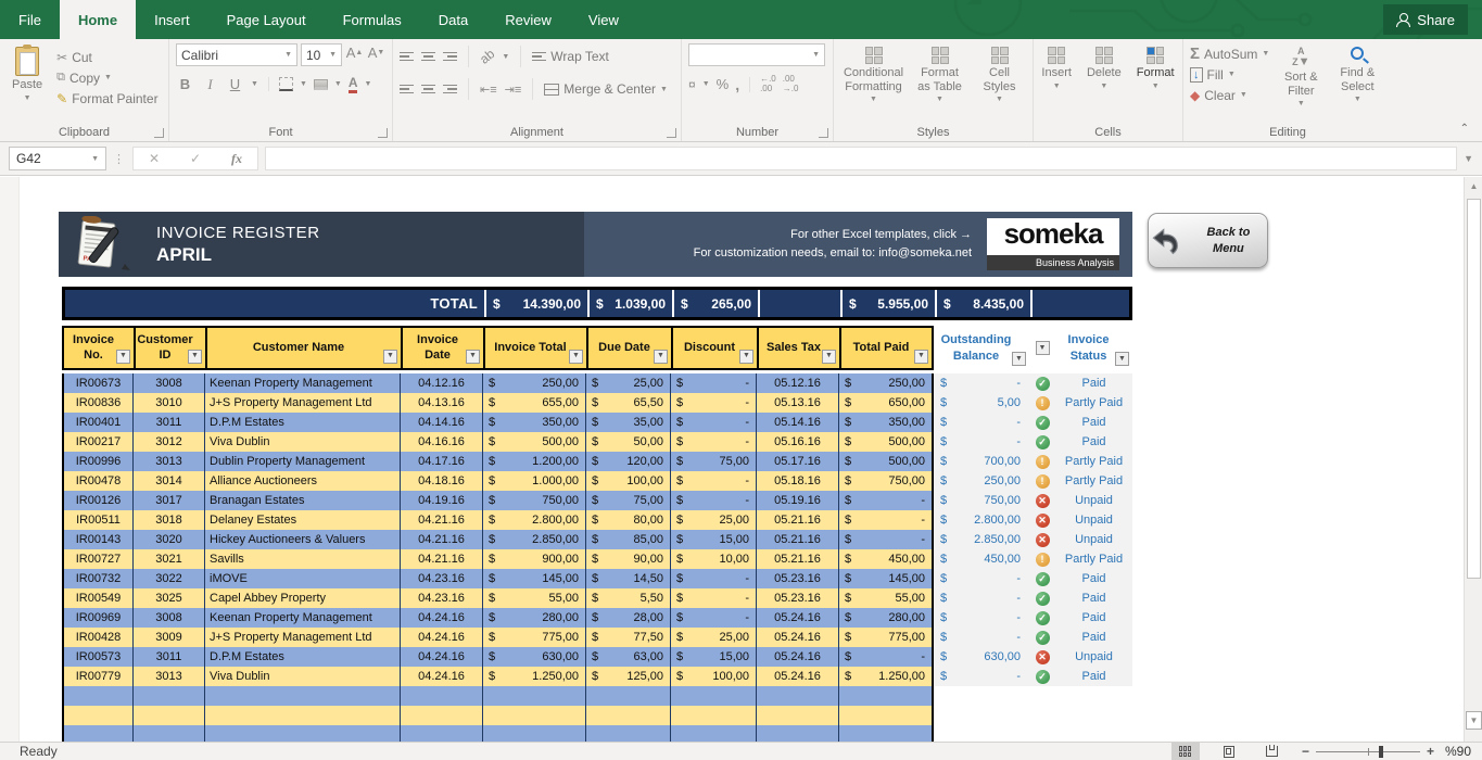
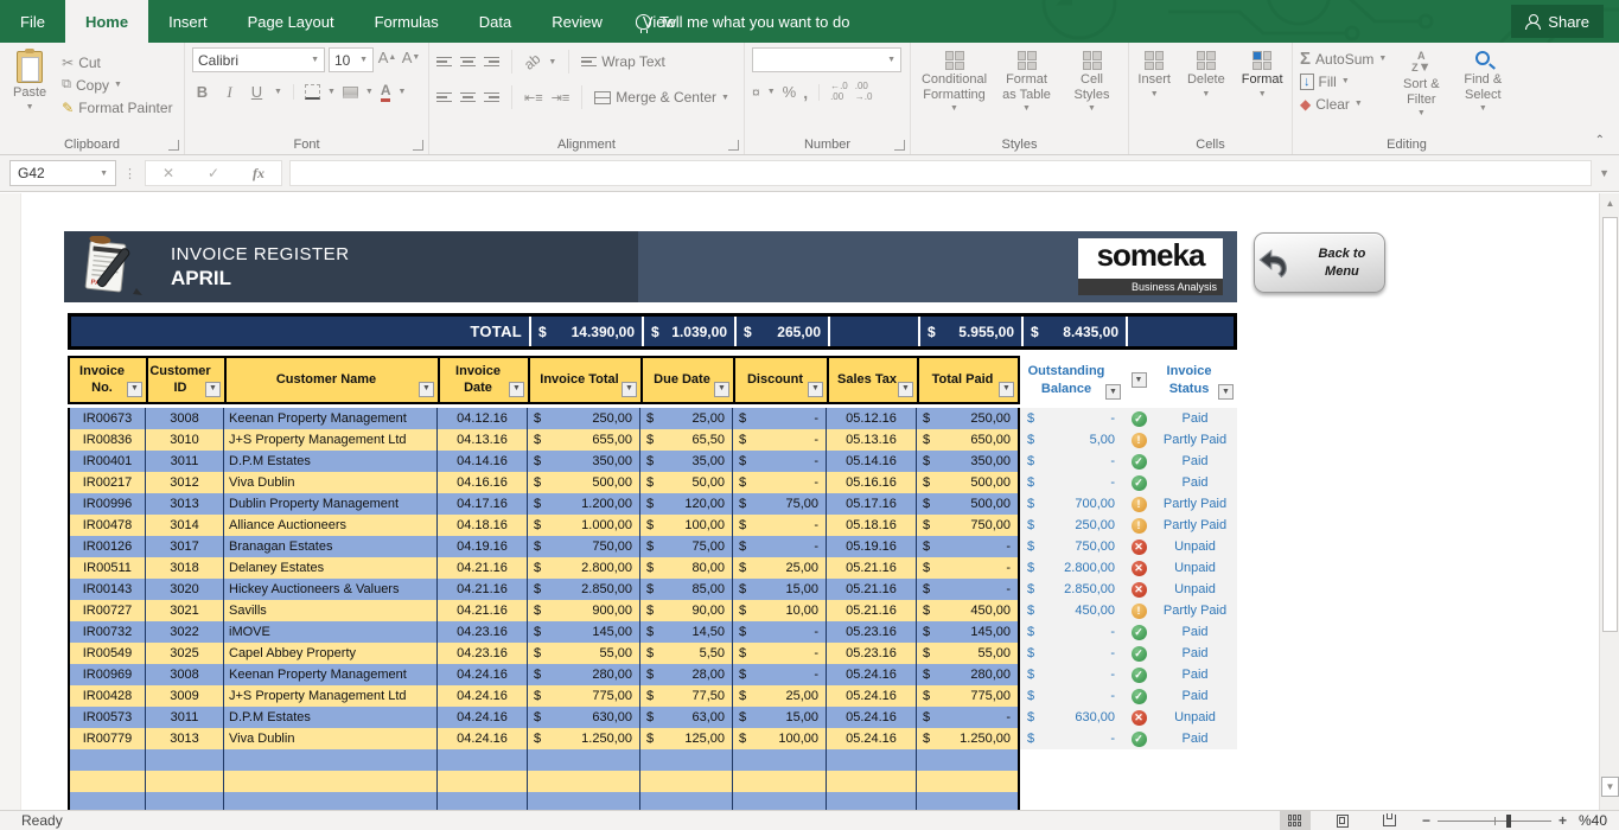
  File
  Home
  Insert
  Page Layout
  Formulas
  Data
  Review
  View
+ Tell me what you want to do
  Share
  Paste
  ✂
  Cut
  ⧉
  Copy
  ✎
  Format Painter
  Clipboard
  Calibri
  10
  A
  A
  B
  I
  U
  A
  Font
  Wrap Text
  ⇤≡
  ⇥≡
  Merge & Center
  Alignment
  ¤
  %
  ,
  ←.0
  .00
  .00
  →.0
  Number
  Conditional Formatting
  Format as Table
  Cell Styles
  Styles
  Insert
  Delete
  Format
  Cells
  Σ
  AutoSum
  ↓
  Fill
  ◆
  Clear
  A
  Z▼
  Sort & Filter
  Find & Select
  Editing
  ⌃
  G42
  ⋮
  ✕
  ✓
  fx
  ▼
  INVOICE REGISTER
  APRIL
- For other Excel templates, click →
- For customization needs, email to: info@someka.net
  someka
  Business Analysis
  Back to Menu
  TOTAL
  $
  14.390,00
  $
  1.039,00
  $
  265,00
  $
  5.955,00
  $
  8.435,00
  Invoice No.
  Customer ID
  Customer Name
  Invoice Date
  Invoice Total
  Due Date
  Discount
  Sales Tax
  Total Paid
  Outstanding Balance
  Invoice Status
  IR00673
  3008
  Keenan Property Management
  04.12.16
  $
  250,00
  $
  25,00
  $
  -
  05.12.16
  $
  250,00
  $
  -
  ✓
  Paid
  IR00836
  3010
  J+S Property Management Ltd
  04.13.16
  $
  655,00
  $
  65,50
  $
  -
  05.13.16
  $
  650,00
  $
  5,00
  !
  Partly Paid
  IR00401
  3011
  D.P.M Estates
  04.14.16
  $
  350,00
  $
  35,00
  $
  -
  05.14.16
  $
  350,00
  $
  -
  ✓
  Paid
  IR00217
  3012
  Viva Dublin
  04.16.16
  $
  500,00
  $
  50,00
  $
  -
  05.16.16
  $
  500,00
  $
  -
  ✓
  Paid
  IR00996
  3013
  Dublin Property Management
  04.17.16
  $
  1.200,00
  $
  120,00
  $
  75,00
  05.17.16
  $
  500,00
  $
  700,00
  !
  Partly Paid
  IR00478
  3014
  Alliance Auctioneers
  04.18.16
  $
  1.000,00
  $
  100,00
  $
  -
  05.18.16
  $
  750,00
  $
  250,00
  !
  Partly Paid
  IR00126
  3017
  Branagan Estates
  04.19.16
  $
  750,00
  $
  75,00
  $
  -
  05.19.16
  $
  -
  $
  750,00
  ✕
  Unpaid
  IR00511
  3018
  Delaney Estates
  04.21.16
  $
  2.800,00
  $
  80,00
  $
  25,00
  05.21.16
  $
  -
  $
  2.800,00
  ✕
  Unpaid
  IR00143
  3020
  Hickey Auctioneers & Valuers
  04.21.16
  $
  2.850,00
  $
  85,00
  $
  15,00
  05.21.16
  $
  -
  $
  2.850,00
  ✕
  Unpaid
  IR00727
  3021
  Savills
  04.21.16
  $
  900,00
  $
  90,00
  $
  10,00
  05.21.16
  $
  450,00
  $
  450,00
  !
  Partly Paid
  IR00732
  3022
  iMOVE
  04.23.16
  $
  145,00
  $
  14,50
  $
  -
  05.23.16
  $
  145,00
  $
  -
  ✓
  Paid
  IR00549
  3025
  Capel Abbey Property
  04.23.16
  $
  55,00
  $
  5,50
  $
  -
  05.23.16
  $
  55,00
  $
  -
  ✓
  Paid
  IR00969
  3008
  Keenan Property Management
  04.24.16
  $
  280,00
  $
  28,00
  $
  -
  05.24.16
  $
  280,00
  $
  -
  ✓
  Paid
  IR00428
  3009
  J+S Property Management Ltd
  04.24.16
  $
  775,00
  $
  77,50
  $
  25,00
  05.24.16
  $
  775,00
  $
  -
  ✓
  Paid
  IR00573
  3011
  D.P.M Estates
  04.24.16
  $
  630,00
  $
  63,00
  $
  15,00
  05.24.16
  $
  -
  $
  630,00
  ✕
  Unpaid
  IR00779
  3013
  Viva Dublin
  04.24.16
  $
  1.250,00
  $
  125,00
  $
  100,00
  05.24.16
  $
  1.250,00
  $
  -
  ✓
  Paid
  ▲
  ▼
  Ready
  −
  +
- %90
+ %40
